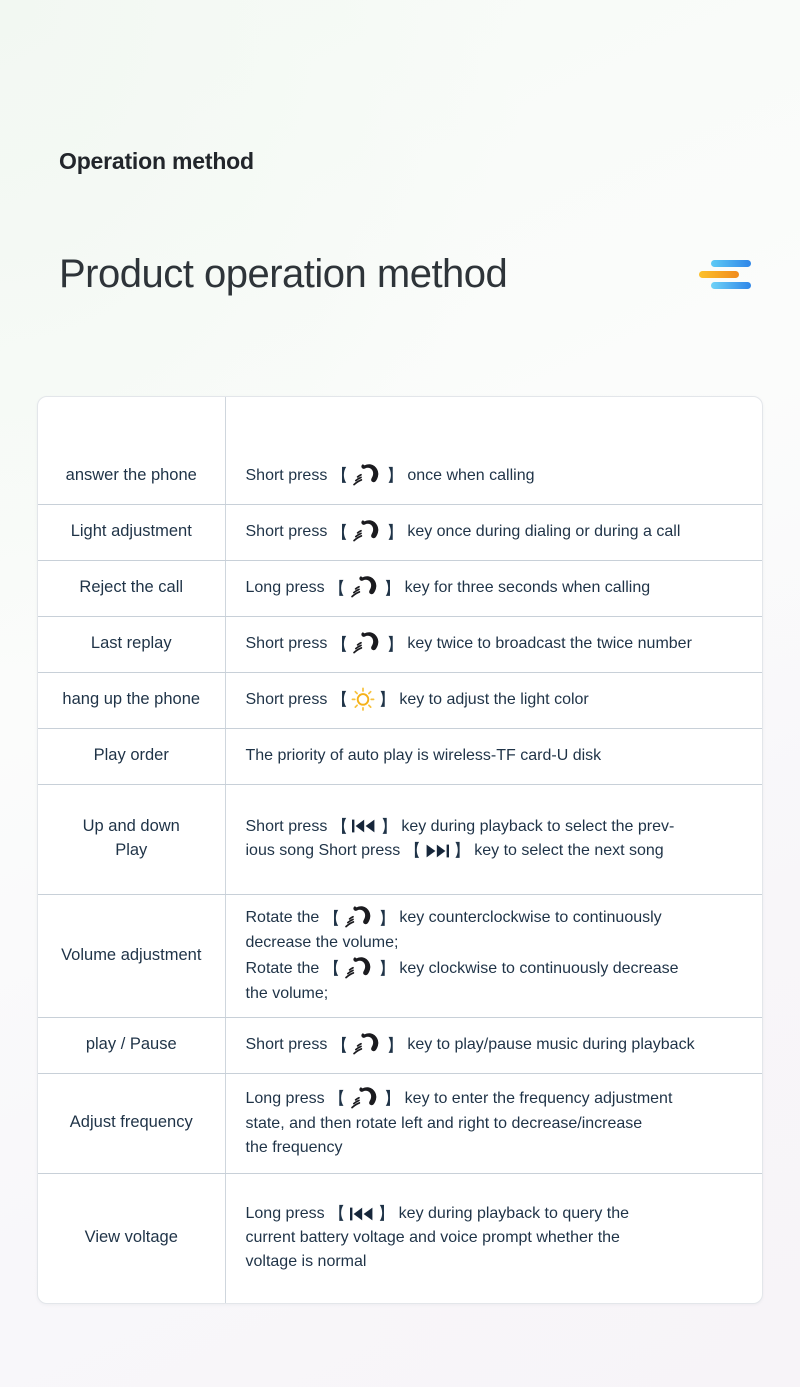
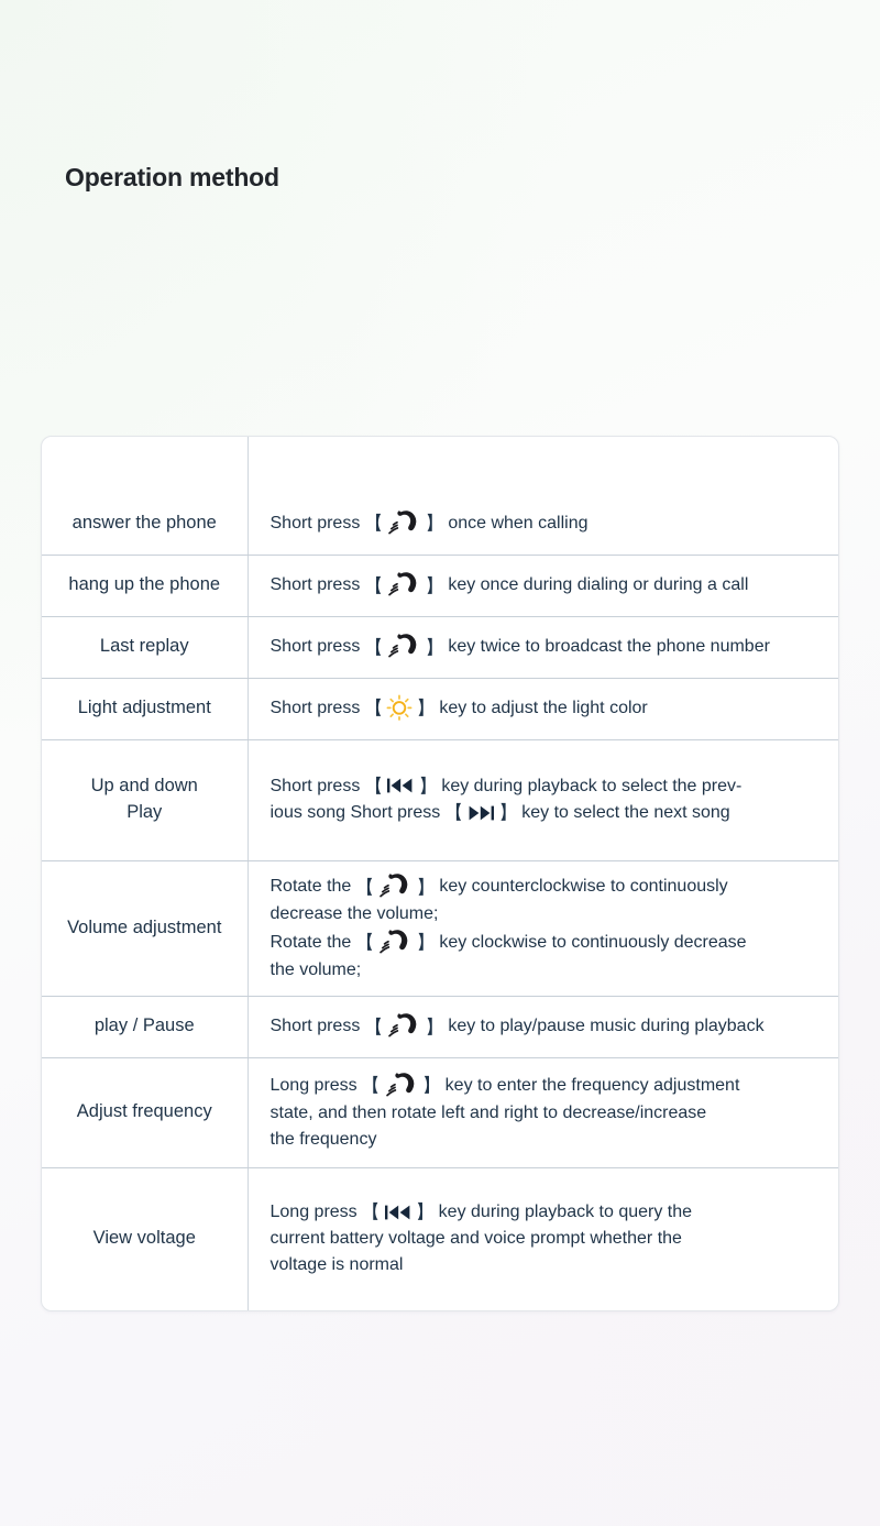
  Operation method
- Product operation method
  answer the phone	Short press 【 】 once when calling
- Light adjustment	Short press 【 】 key once during dialing or during a call
+ hang up the phone	Short press 【 】 key once during dialing or during a call
- Reject the call	Long press 【 】 key for three seconds when calling
- Last replay	Short press 【 】 key twice to broadcast the twice number
+ Last replay	Short press 【 】 key twice to broadcast the phone number
- hang up the phone	Short press 【 】 key to adjust the light color
+ Light adjustment	Short press 【 】 key to adjust the light color
- Play order	The priority of auto play is wireless-TF card-U disk
  Up and downPlay	Short press 【 】 key during playback to select the prev-ious song Short press 【 】 key to select the next song
  Volume adjustment	Rotate the 【 】 key counterclockwise to continuouslydecrease the volume;Rotate the 【 】 key clockwise to continuously decreasethe volume;
  play / Pause	Short press 【 】 key to play/pause music during playback
  Adjust frequency	Long press 【 】 key to enter the frequency adjustmentstate, and then rotate left and right to decrease/increasethe frequency
  View voltage	Long press 【 】 key during playback to query thecurrent battery voltage and voice prompt whether thevoltage is normal
